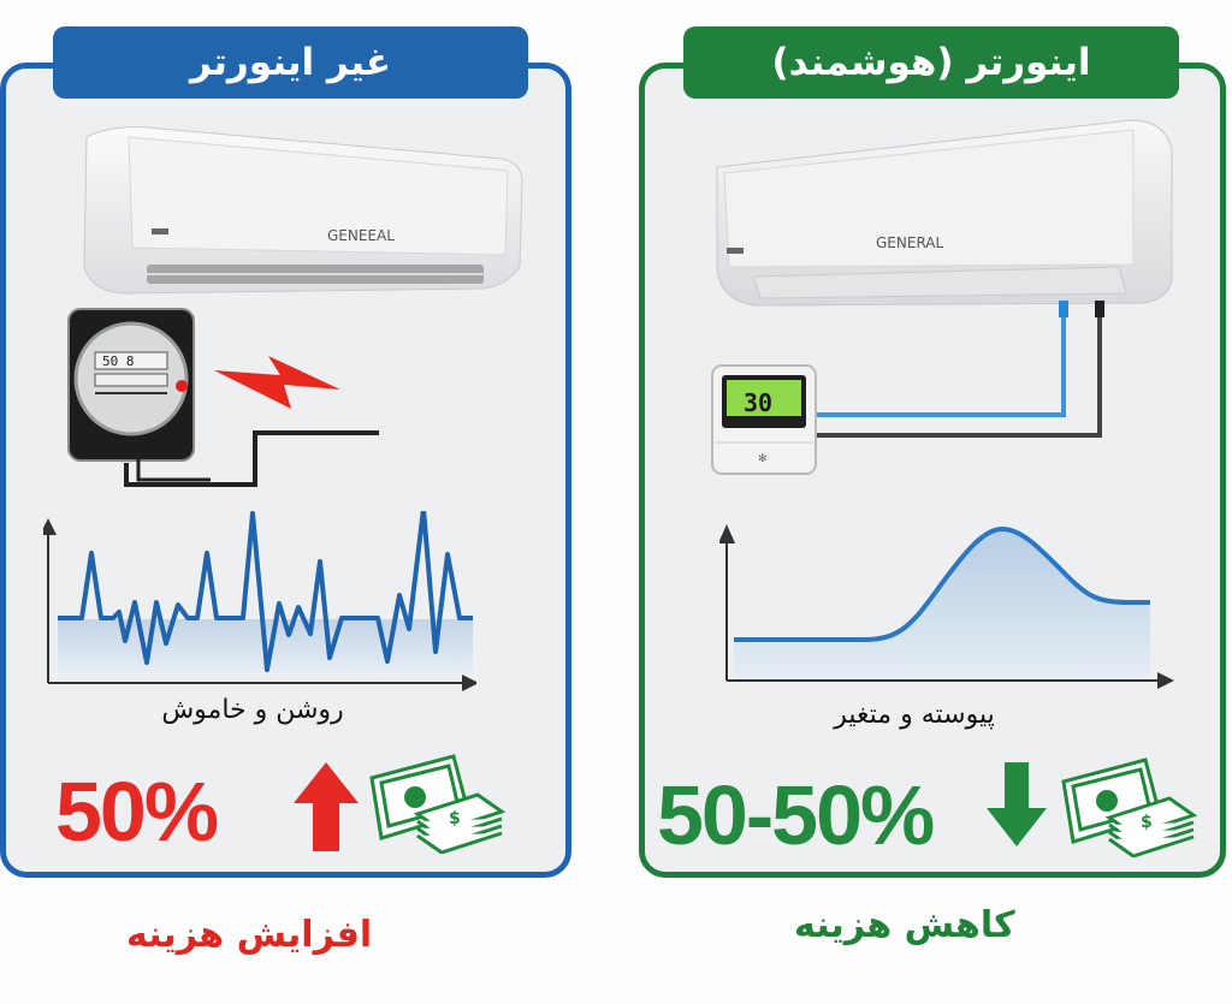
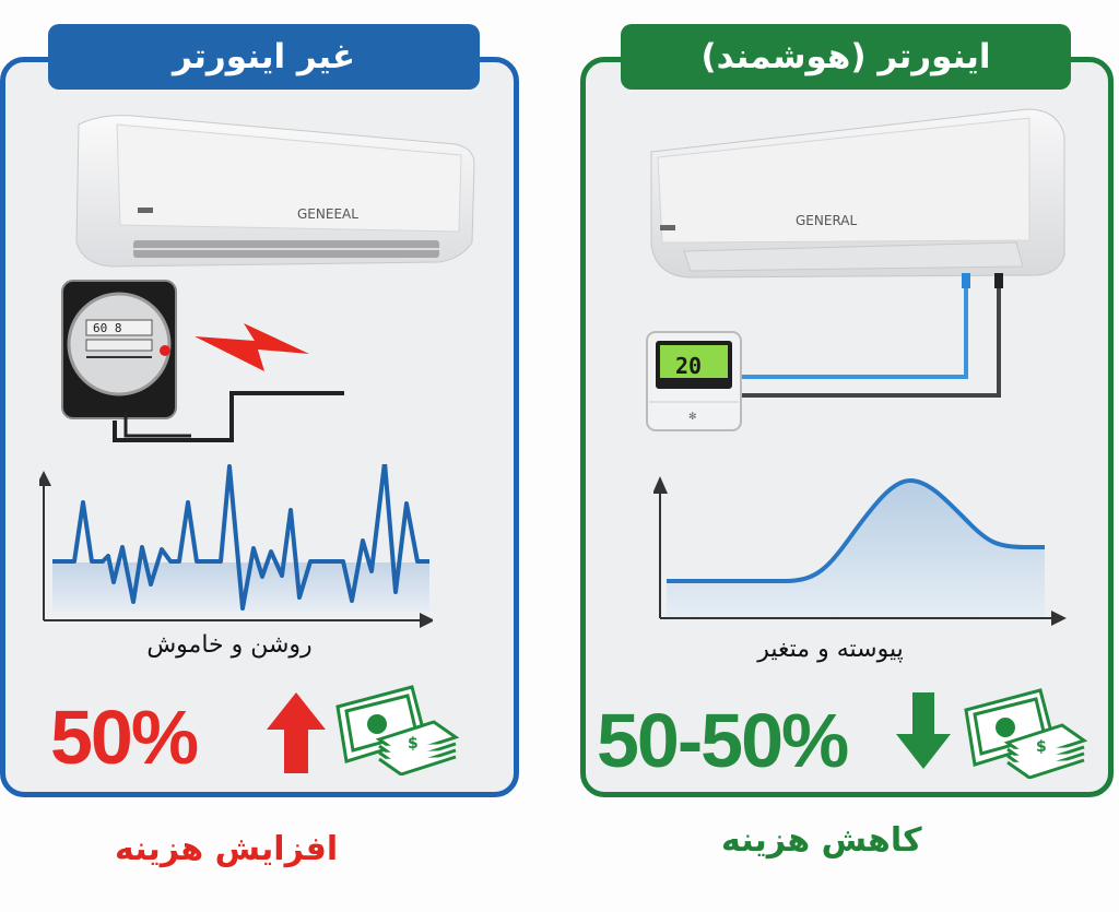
  غیر اینورتر
  GENEEAL
- 50 8
+ 60 8
  روشن و خاموش
  50%
  $
  اینورتر (هوشمند)
  GENERAL
- 30
+ 20
  ✻
  پیوسته و متغیر
  50-50%
  $
  افزایش هزینه
  کاهش هزینه
